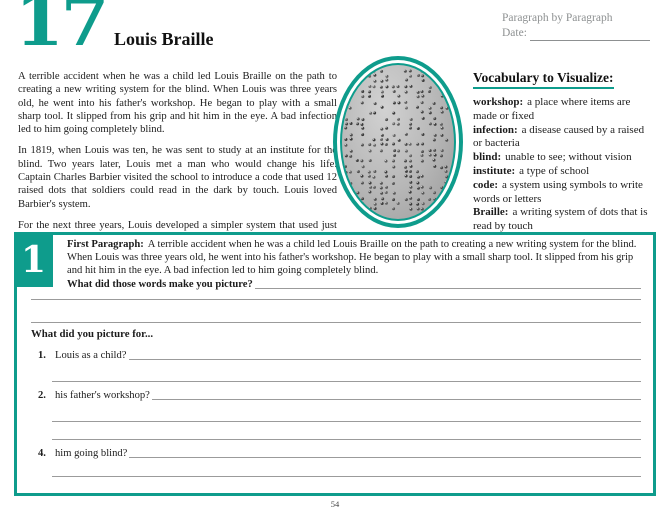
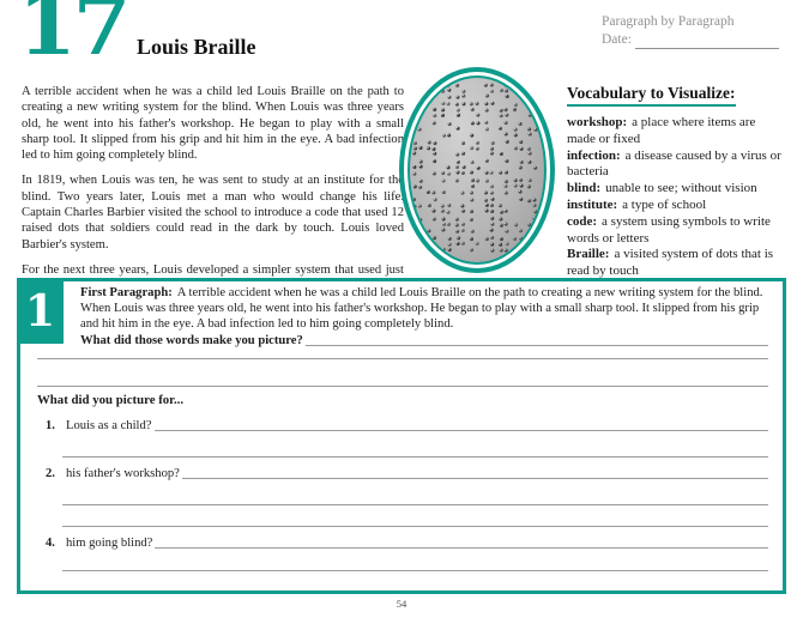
  17
  Louis Braille
  Paragraph by Paragraph
  Date:
  A terrible accident when he was a child led Louis Braille on the path to creating a new writing system for the blind. When Louis was three years old, he went into his father's workshop. He began to play with a small sharp tool. It slipped from his grip and hit him in the eye. A bad infection led to him going completely blind.
  In 1819, when Louis was ten, he was sent to study at an institute for the blind. Two years later, Louis met a man who would change his life. Captain Charles Barbier visited the school to introduce a code that used 12 raised dots that soldiers could read in the dark by touch. Louis loved Barbier's system.
  Vocabulary to Visualize:
  workshop: a place where items are made or fixed
- infection: a disease caused by a raised or bacteria
+ infection: a disease caused by a virus or bacteria
  blind: unable to see; without vision
  institute: a type of school
  code: a system using symbols to write words or letters
- Braille: a writing system of dots that is read by touch
+ Braille: a visited system of dots that is read by touch
  1
  First Paragraph: A terrible accident when he was a child led Louis Braille on the path to creating a new writing system for the blind. When Louis was three years old, he went into his father's workshop. He began to play with a small sharp tool. It slipped from his grip and hit him in the eye. A bad infection led to him going completely blind.
  What did those words make you picture?
  What did you picture for...
  1.
  Louis as a child?
  2.
  his father's workshop?
  4.
  him going blind?
  54
